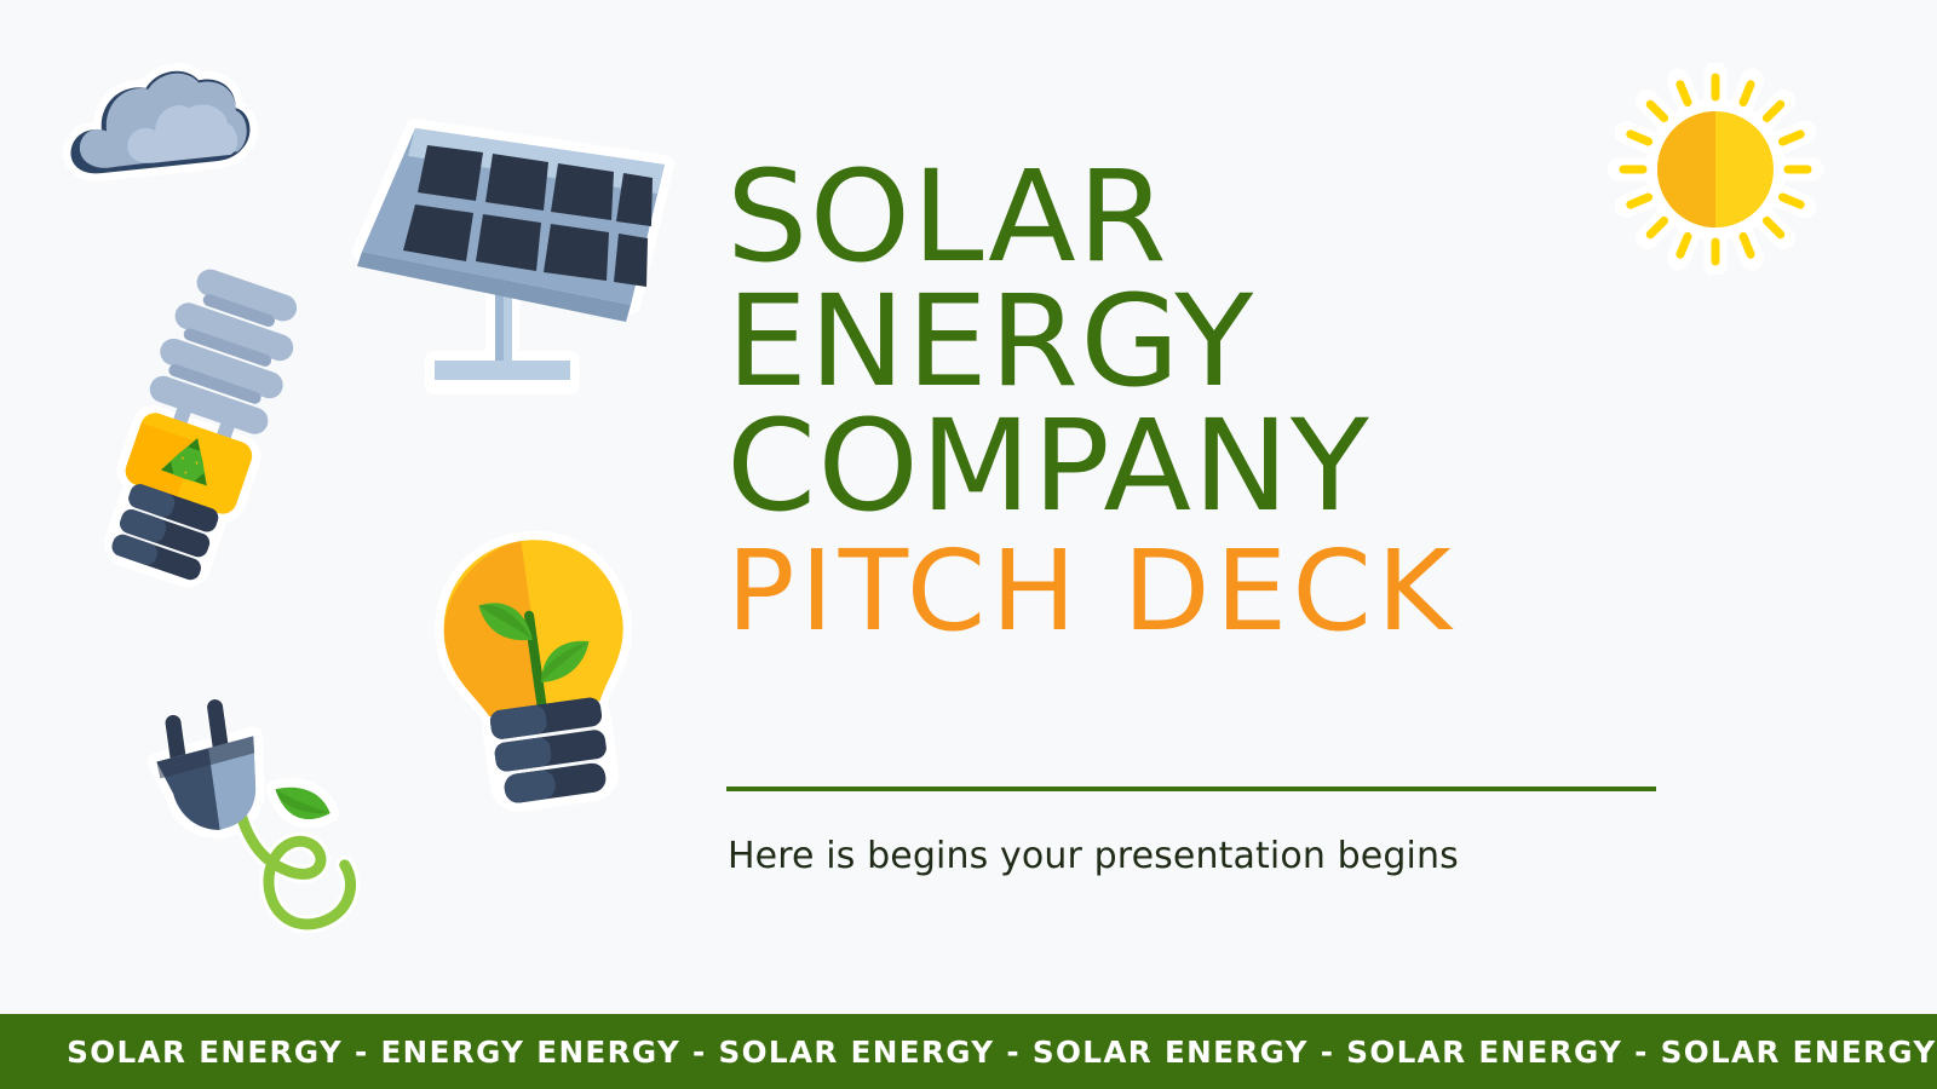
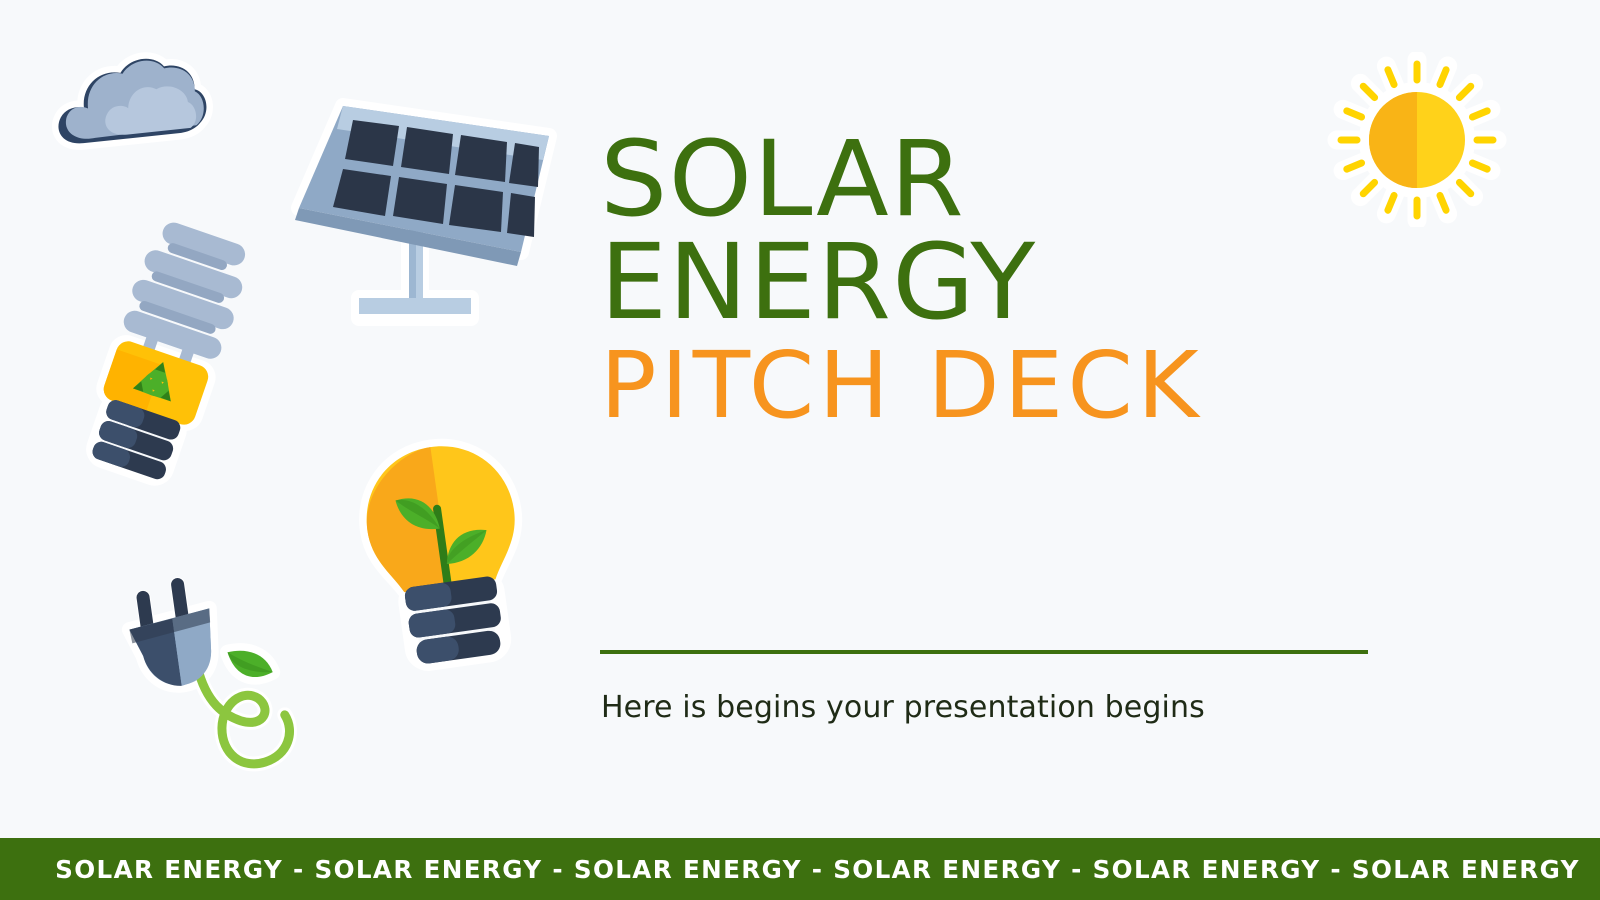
  SOLAR
  ENERGY
- COMPANY
  PITCH DECK
  Here is begins your presentation begins
- SOLAR ENERGY - ENERGY ENERGY - SOLAR ENERGY - SOLAR ENERGY - SOLAR ENERGY - SOLAR ENERGY
+ SOLAR ENERGY - SOLAR ENERGY - SOLAR ENERGY - SOLAR ENERGY - SOLAR ENERGY - SOLAR ENERGY
